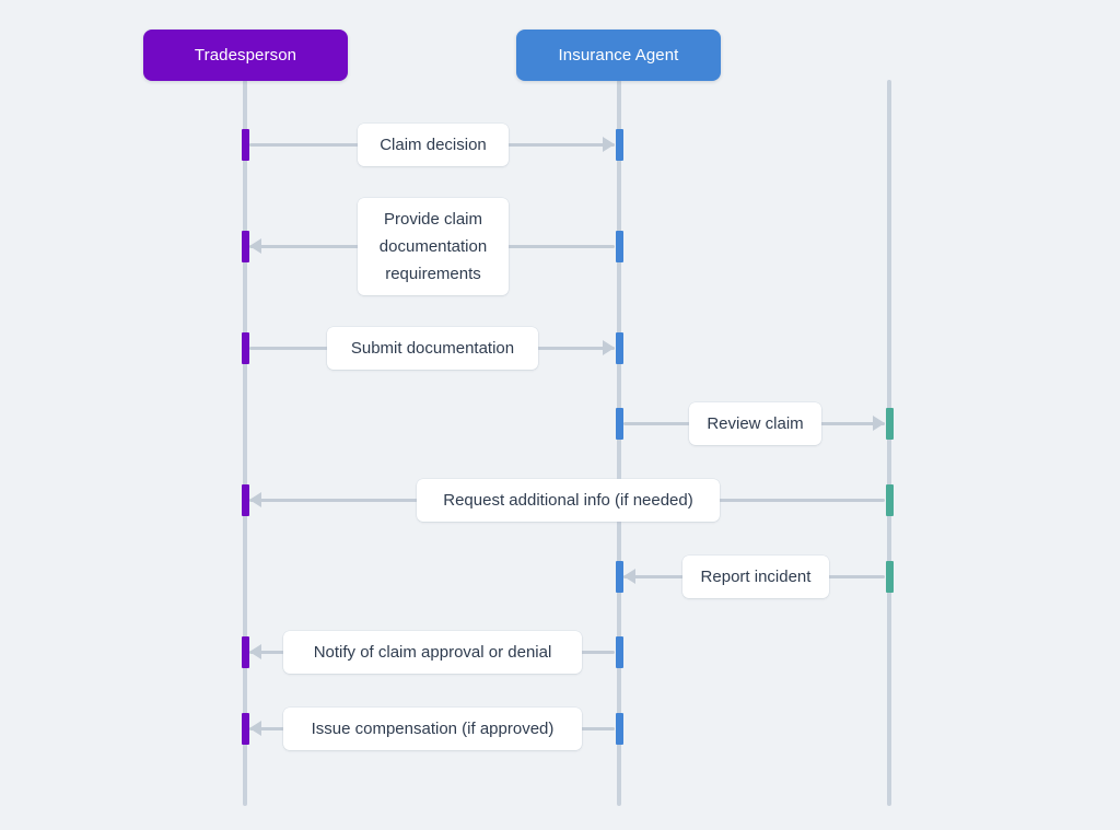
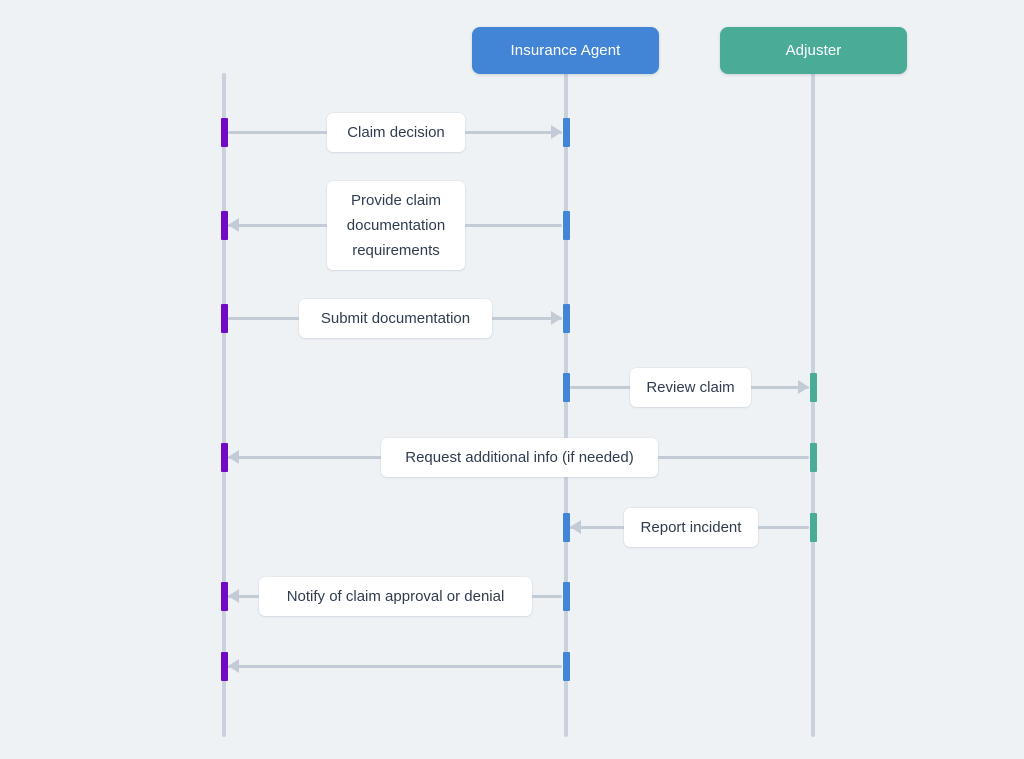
  Claim decision
  Provide claim
  documentation
  requirements
  Submit documentation
  Review claim
  Request additional info (if needed)
  Report incident
  Notify of claim approval or denial
- Issue compensation (if approved)
- Tradesperson
  Insurance Agent
+ Adjuster
